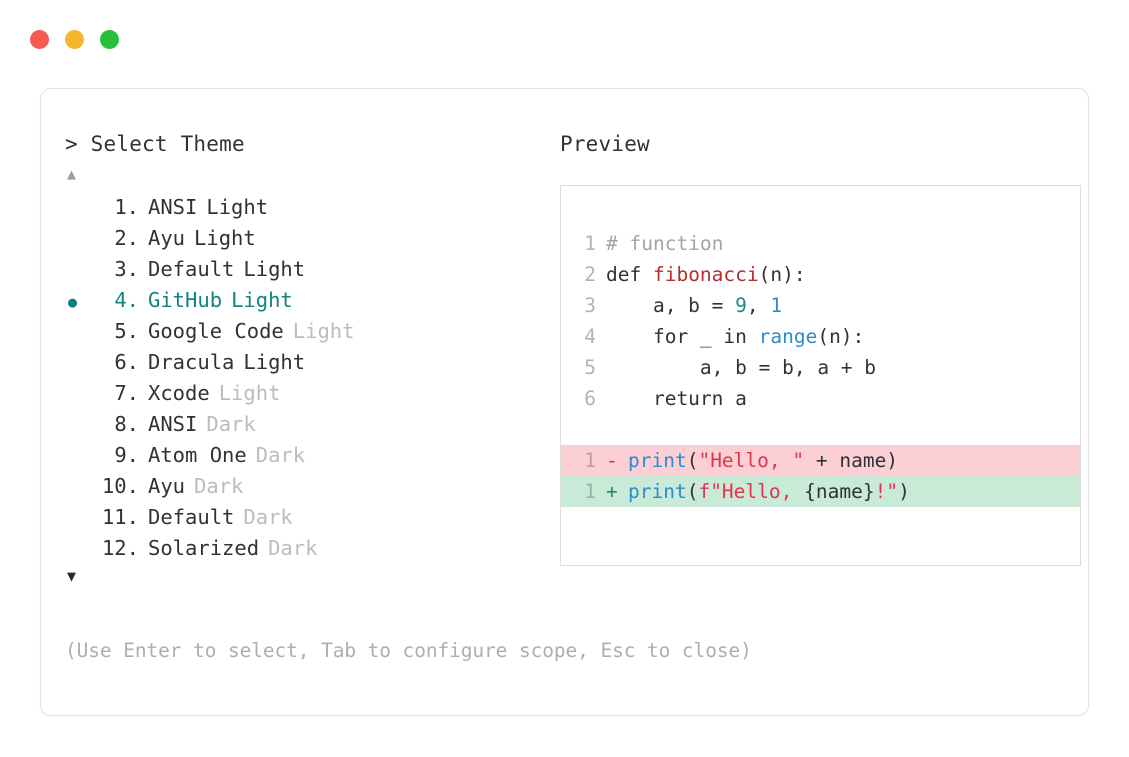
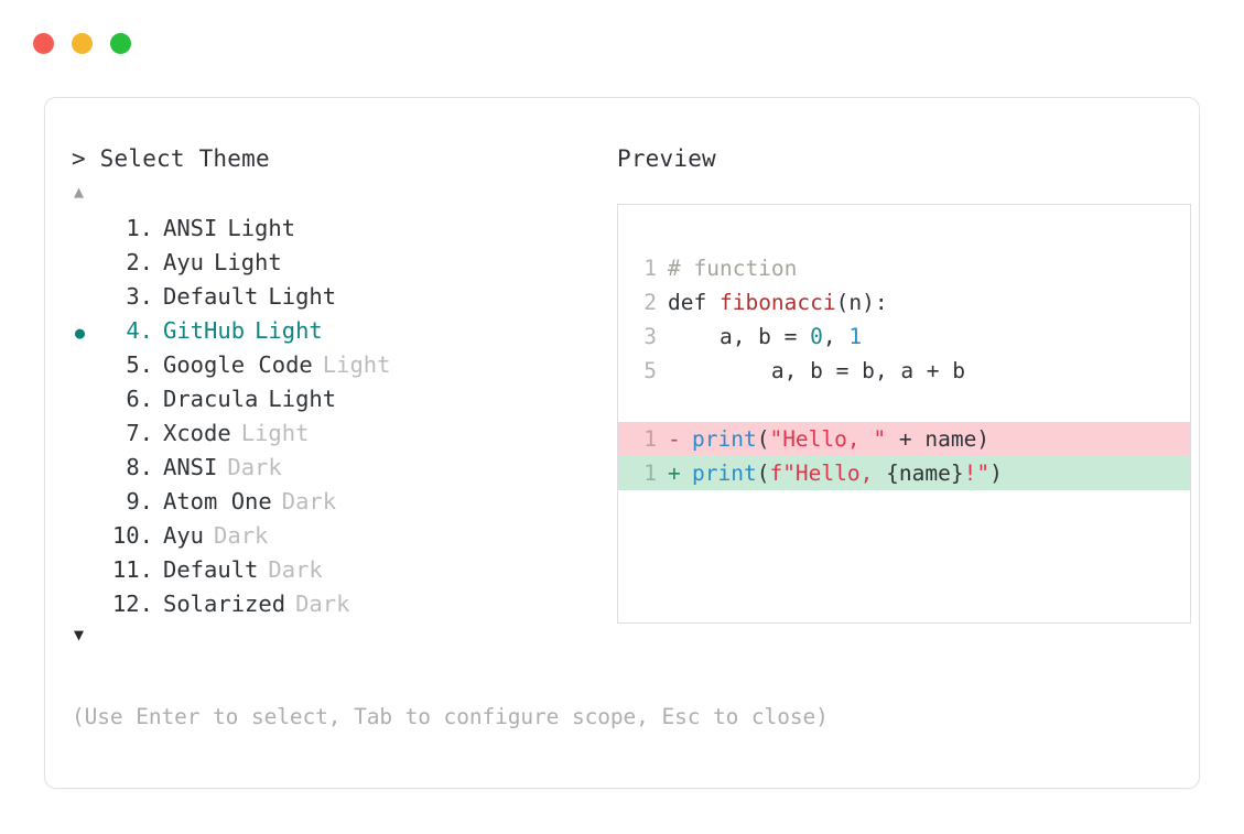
  > Select Theme
  ▲
  1.
  ANSI
  Light
  2.
  Ayu
  Light
  3.
  Default
  Light
  ●
  4.
  GitHub
  Light
  5.
  Google Code
  Light
  6.
  Dracula
  Light
  7.
  Xcode
  Light
  8.
  ANSI
  Dark
  9.
  Atom One
  Dark
  10.
  Ayu
  Dark
  11.
  Default
  Dark
  12.
  Solarized
  Dark
  ▼
  Preview
  1
  # function
  2
  def fibonacci(n):
  3
- a, b = 9, 1
+ a, b = 0, 1
- 4
- for _ in range(n):
  5
  a, b = b, a + b
- 6
- return a
  1
  -
  print("Hello, " + name)
  1
  +
  print(f"Hello, {name}!")
  (Use Enter to select, Tab to configure scope, Esc to close)
